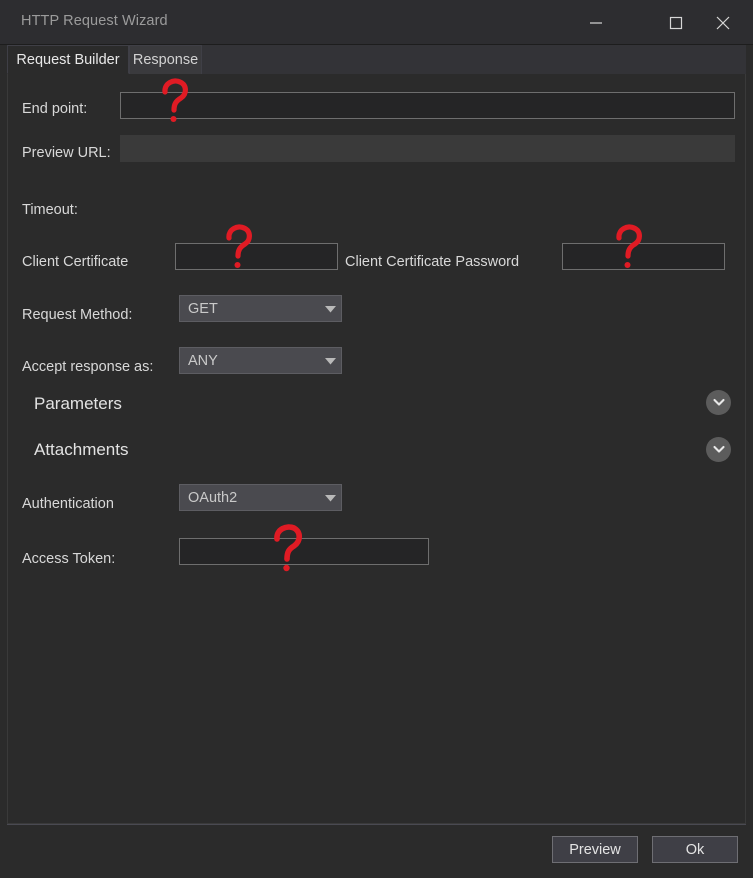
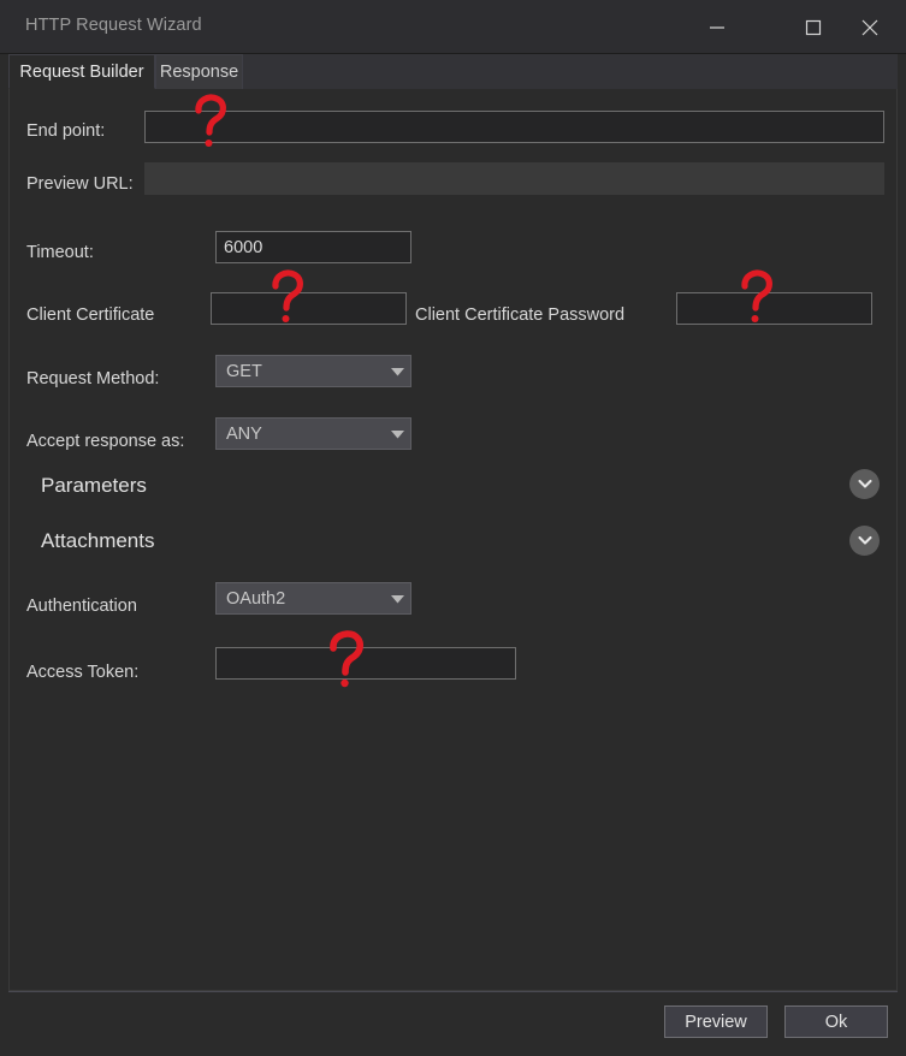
  HTTP Request Wizard
  Request Builder
  Response
  End point:
  Preview URL:
  Timeout:
+ 6000
  Client Certificate
  Client Certificate Password
  Request Method:
  GET
  Accept response as:
  ANY
  Parameters
  Attachments
  Authentication
  OAuth2
  Access Token:
  Preview
  Ok
